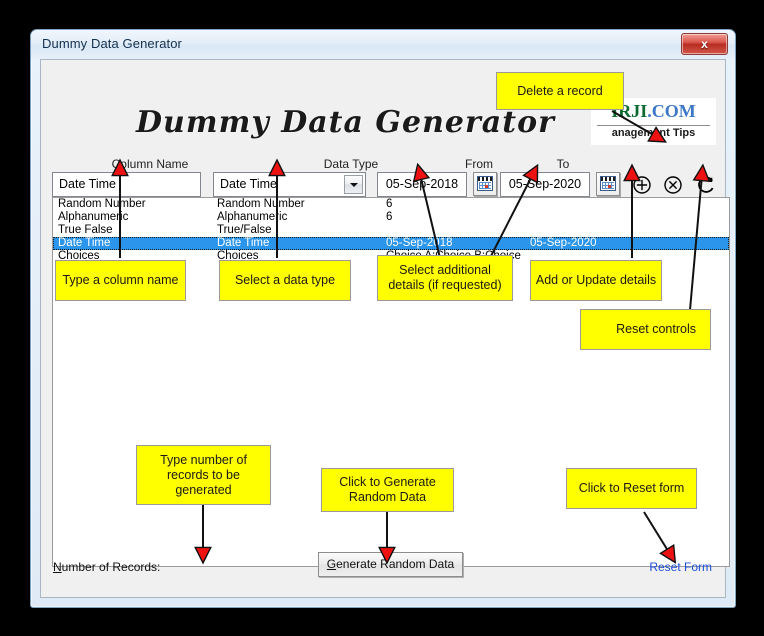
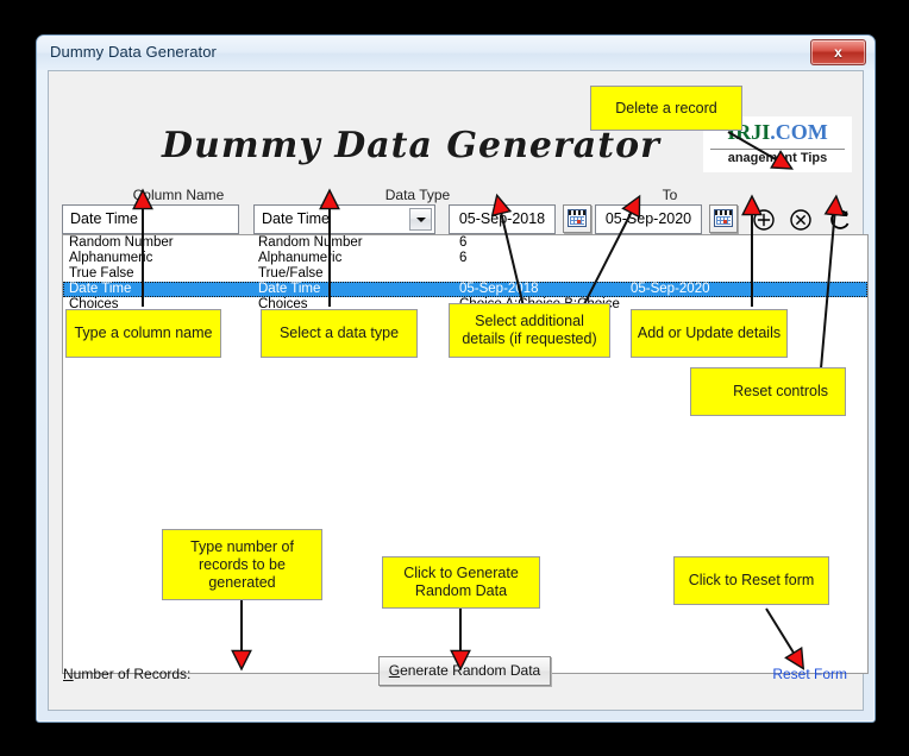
  Dummy Data Generator
  x
  Dummy Data Generator
  IRJI.COM
  anageent Tips
  Column Name
  Data Type
- From
  To
  Date Time
  Date Time
  05-Se-2018
  05-Sep-2020
  Random Number
  Random Number
  6
  Alphanumeric
  Alphanumeic
  6
  True False
  True/False
  Date Time
  Date Time
  05-Sep-218
  05-Sep-2020
  Choices
  Choices
  Number of Records:
  Generate Random Data
  Reset Form
  Delete a record
  Type a column name
  Select a data type
  Select additional
  details (if requested)
  Add or Update details
  Reset controls
  Type number of
  records to be
  generated
  Click to Generate
  Random Data
  Click to Reset form
